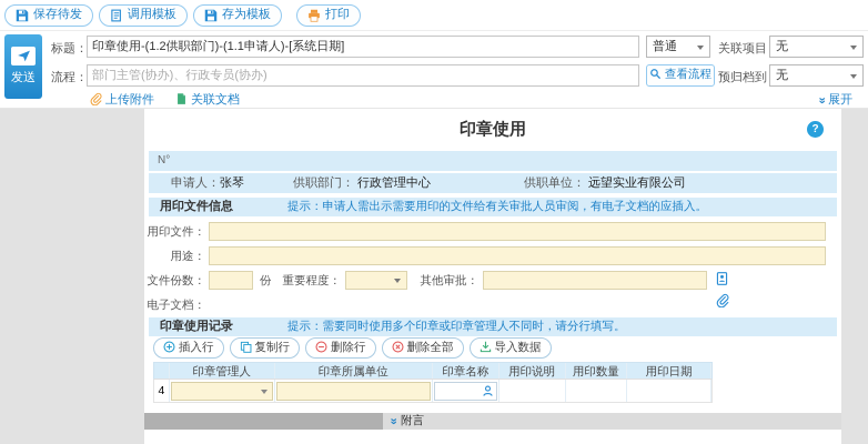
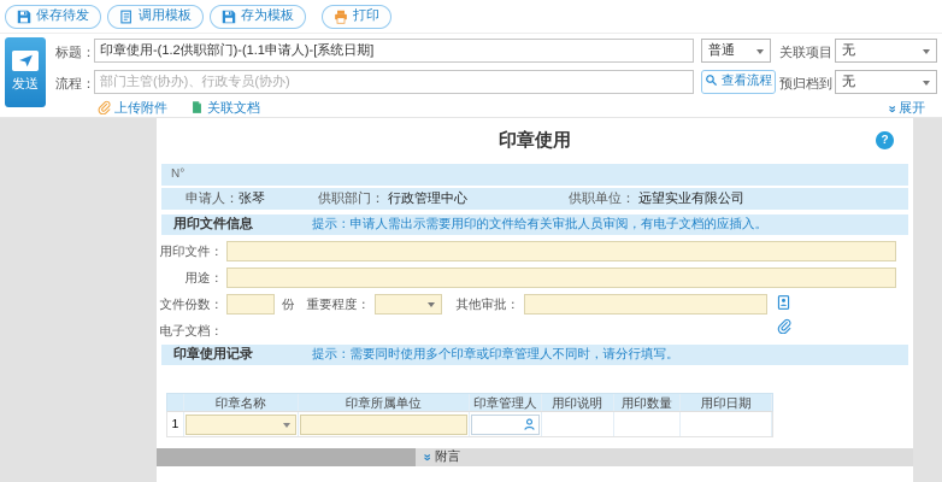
  保存待发
  调用模板
  存为模板
  打印
  发送
  标题：
  印章使用-(1.2供职部门)-(1.1申请人)-[系统日期]
  普通
  关联项目
  无
  流程：
  部门主管(协办)、行政专员(协办)
  查看流程
  预归档到
  无
  上传附件
  关联文档
  展开
  印章使用
  ?
  N°
  申请人：
  张琴
  供职部门：
  行政管理中心
  供职单位：
  远望实业有限公司
  用印文件信息
  提示：申请人需出示需要用印的文件给有关审批人员审阅，有电子文档的应插入。
  用印文件：
  用途：
  文件份数：
  份
  重要程度：
  其他审批：
  电子文档：
  印章使用记录
  提示：需要同时使用多个印章或印章管理人不同时，请分行填写。
- 插入行
- 复制行
- 删除行
- 删除全部
- 导入数据
- 印章管理人
+ 印章名称
  印章所属单位
- 印章名称
+ 印章管理人
  用印说明
  用印数量
  用印日期
- 4
+ 1
  附言
